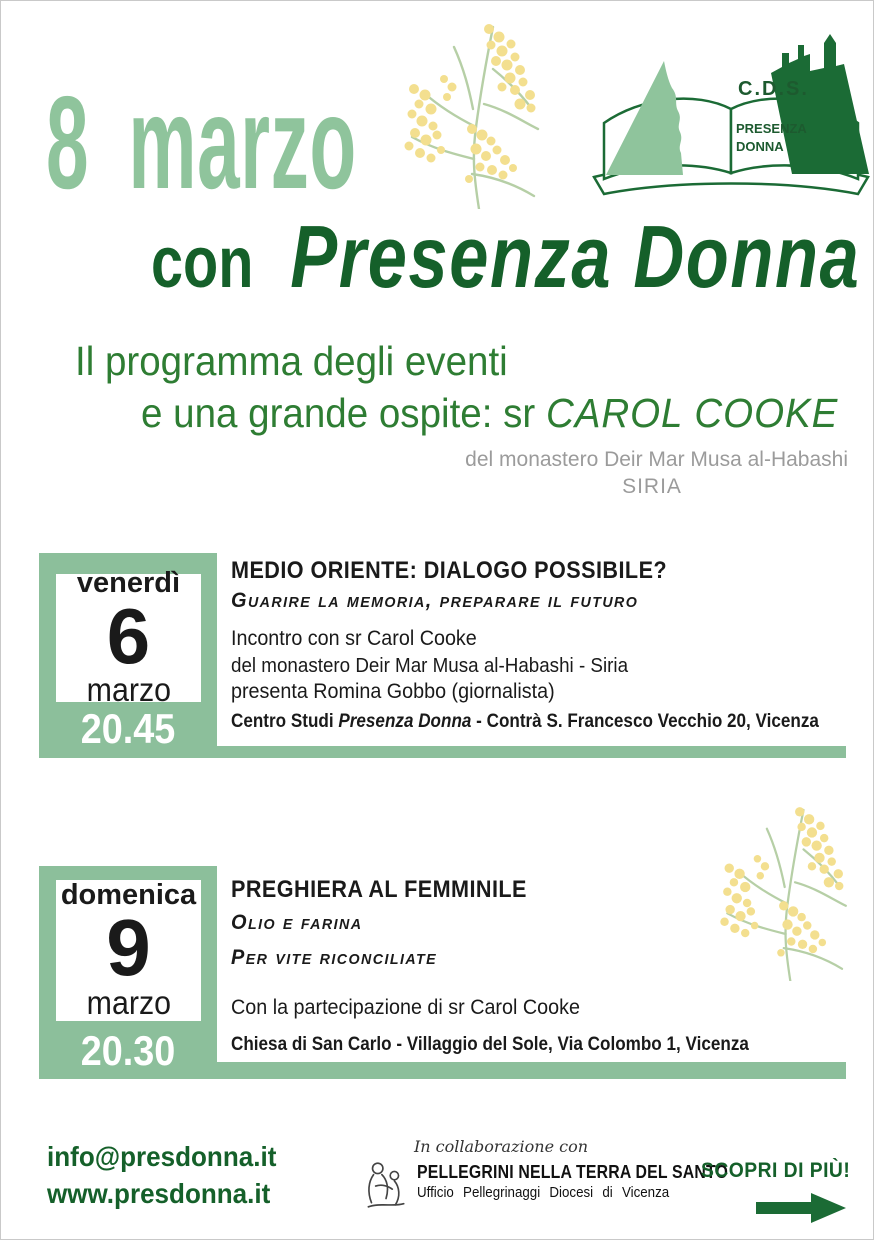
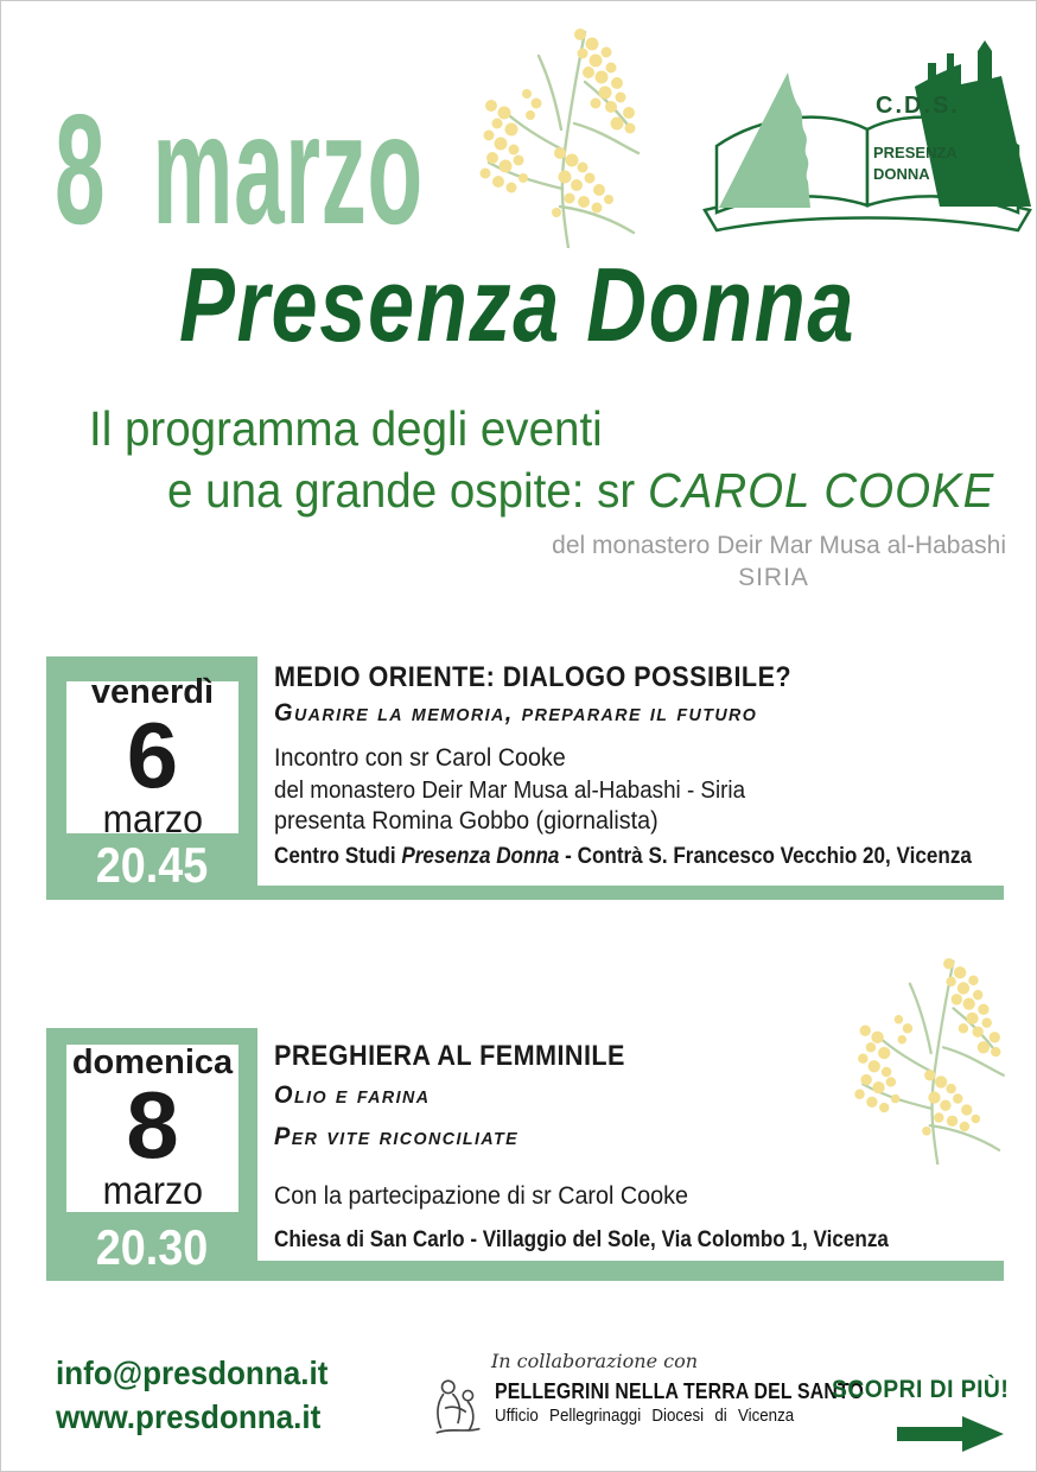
  8 marzo
  C.D.S.
  PRESENZA
  DONNA
- con
  Presenza Donna
  Il programma degli eventi
  e una grande ospite: sr CAROL COOKE
  del monastero Deir Mar Musa al-Habashi
  SIRIA
  venerdì
  6
  marzo
  20.45
  MEDIO ORIENTE: DIALOGO POSSIBILE?
  Guarire la memoria, preparare il futuro
  Incontro con sr Carol Cooke
  del monastero Deir Mar Musa al-Habashi - Siria
  presenta Romina Gobbo (giornalista)
  Centro Studi Presenza Donna - Contrà S. Francesco Vecchio 20, Vicenza
  domenica
- 9
+ 8
  marzo
  20.30
  PREGHIERA AL FEMMINILE
  Olio e farina
  Per vite riconciliate
  Con la partecipazione di sr Carol Cooke
  Chiesa di San Carlo - Villaggio del Sole, Via Colombo 1, Vicenza
  info@presdonna.it
  www.presdonna.it
  In collaborazione con
  PELLEGRINI NELLA TERRA DEL SANTO
  Ufficio Pellegrinaggi Diocesi di Vicenza
  SCOPRI DI PIÙ!
